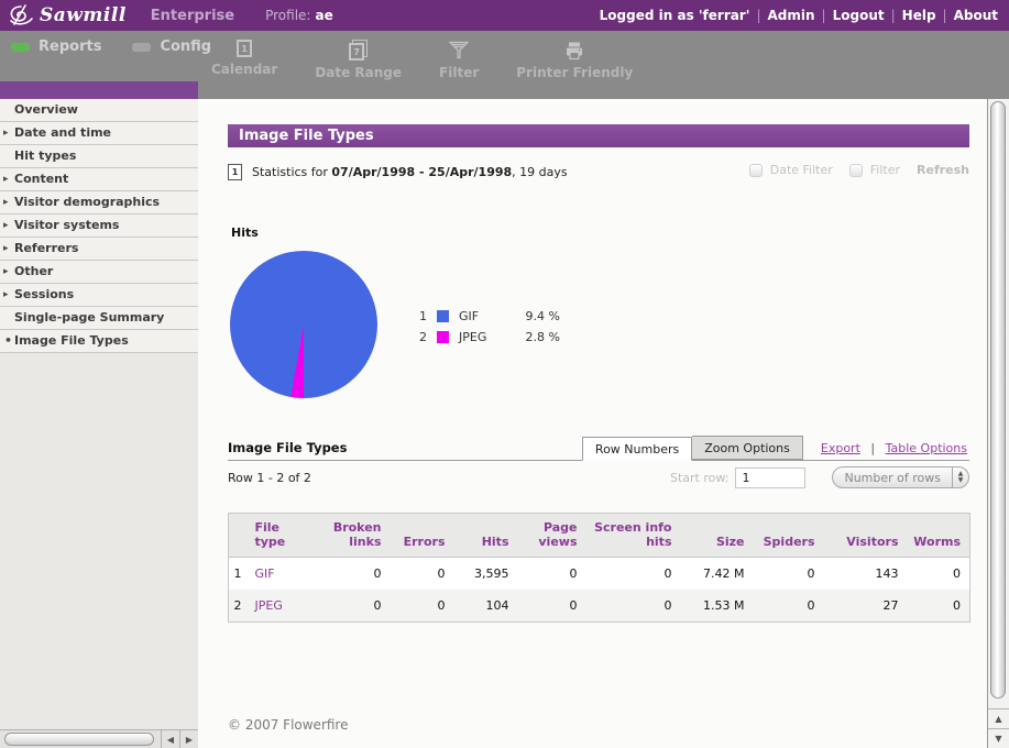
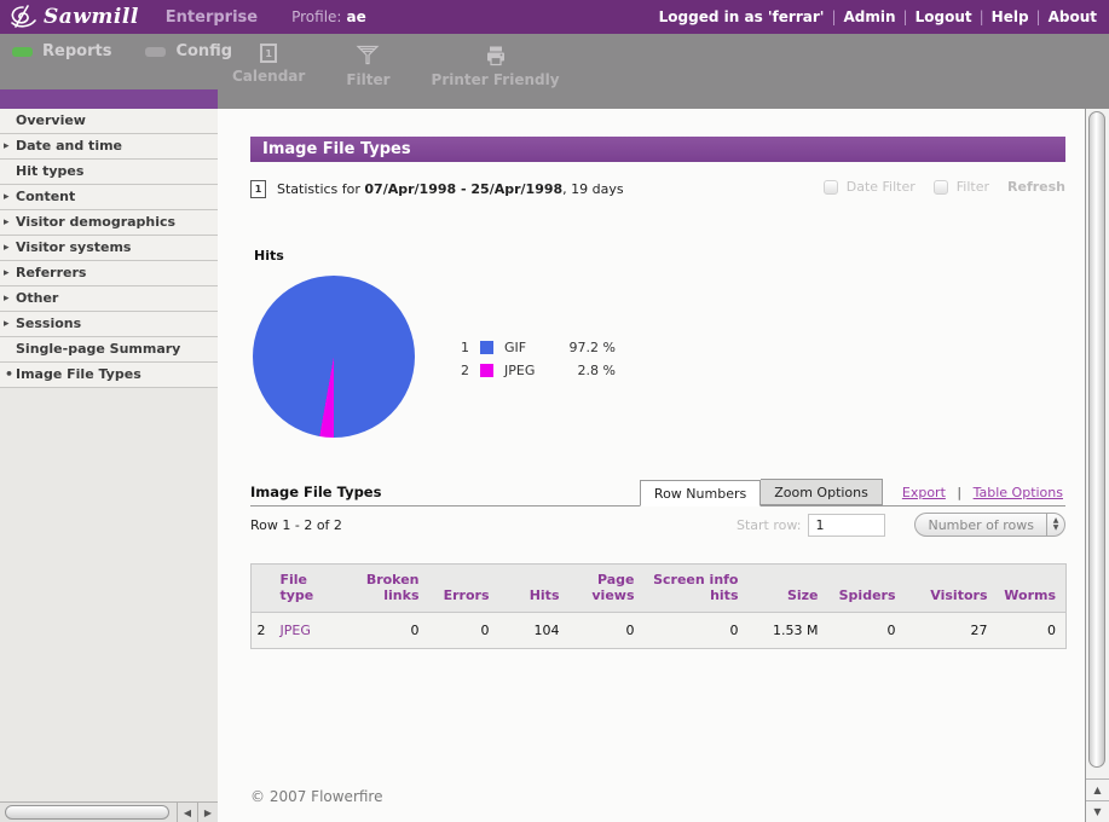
  Sawmill
  Enterprise
  Profile: ae
  Logged in as 'ferrar'
  |
  Admin
  |
  Logout
  |
  Help
  |
  About
  Reports
  Config
  1
  Calendar
- 7
- Date Range
  Filter
  Printer Friendly
  Overview
  ▸
  Date and time
  Hit types
  ▸
  Content
  ▸
  Visitor demographics
  ▸
  Visitor systems
  ▸
  Referrers
  ▸
  Other
  ▸
  Sessions
  Single-page Summary
  •
  Image File Types
  ◀
  ▶
  Image File Types
  1
  Statistics for 07/Apr/1998 - 25/Apr/1998, 19 days
  Date Filter
  Filter
  Refresh
  Hits
  1
  GIF
- 9.4 %
+ 97.2 %
  2
  JPEG
  2.8 %
  Image File Types
  Row Numbers
  Zoom Options
  Export | Table Options
  Row 1 - 2 of 2
  Start row:
  1
  Number of rows
  	File type	Broken links	Errors	Hits	Page views	Screen info hits	Size	Spiders	Visitors	Worms
- 1	GIF	0	0	3,595	0	0	7.42 M	0	143	0
  2	JPEG	0	0	104	0	0	1.53 M	0	27	0
  © 2007 Flowerfire
  ▲
  ▼
